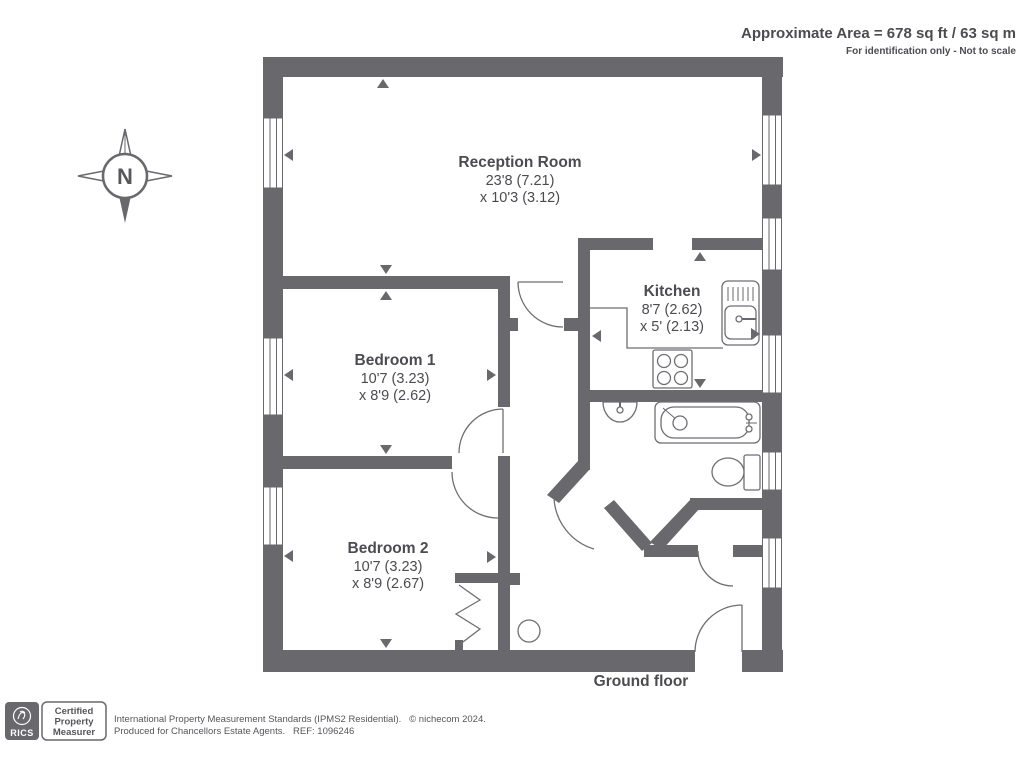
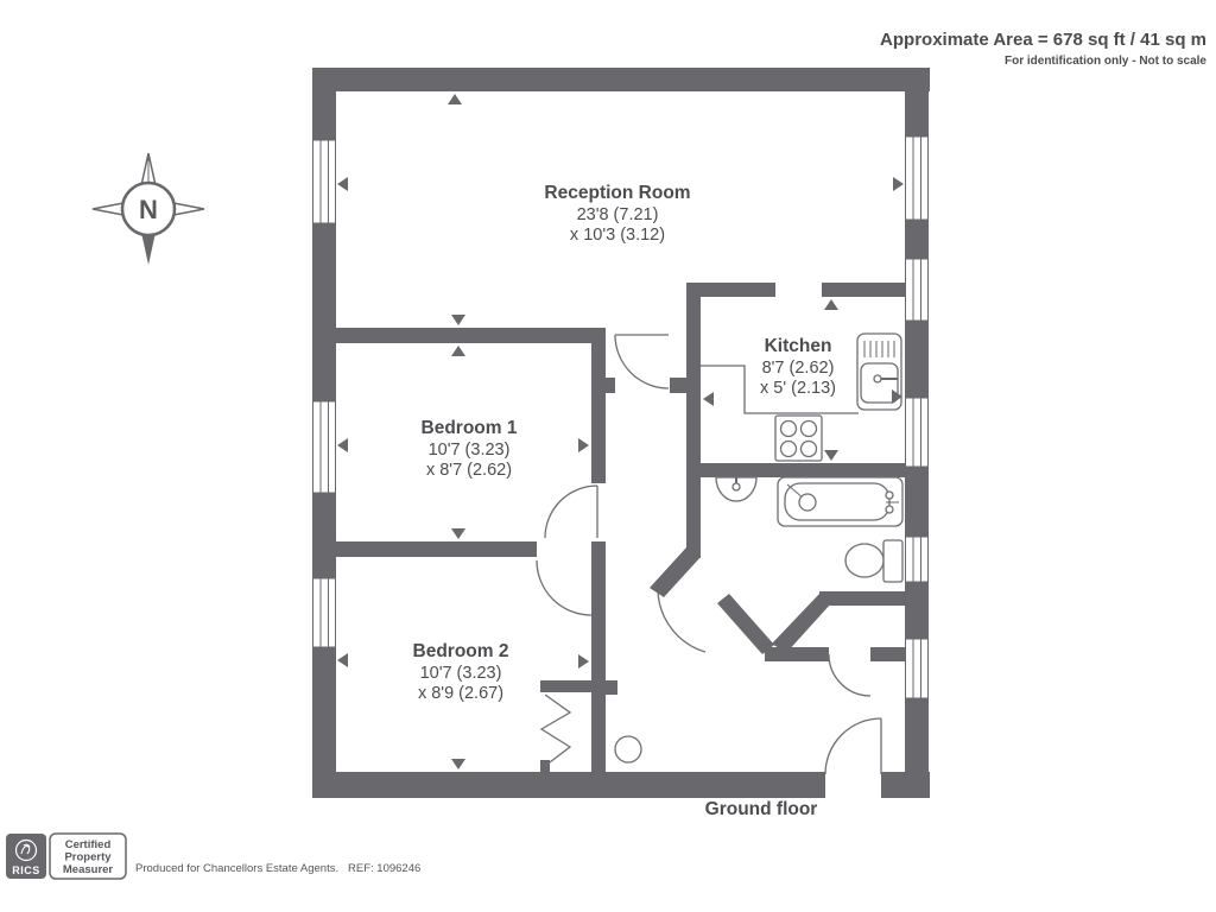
  N
  Reception Room
  23'8 (7.21)
  x 10'3 (3.12)
  Kitchen
  8'7 (2.62)
  x 5' (2.13)
  Bedroom 1
  10'7 (3.23)
- x 8'9 (2.62)
+ x 8'7 (2.62)
  Bedroom 2
  10'7 (3.23)
  x 8'9 (2.67)
- Approximate Area = 678 sq ft / 63 sq m
+ Approximate Area = 678 sq ft / 41 sq m
  For identification only - Not to scale
  Ground floor
  RICS
  Certified
  Property
  Measurer
- International Property Measurement Standards (IPMS2 Residential). © nichecom 2024.
  Produced for Chancellors Estate Agents. REF: 1096246
